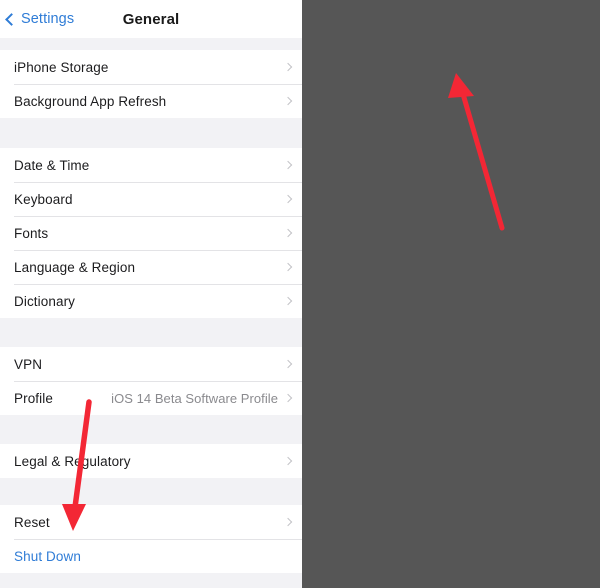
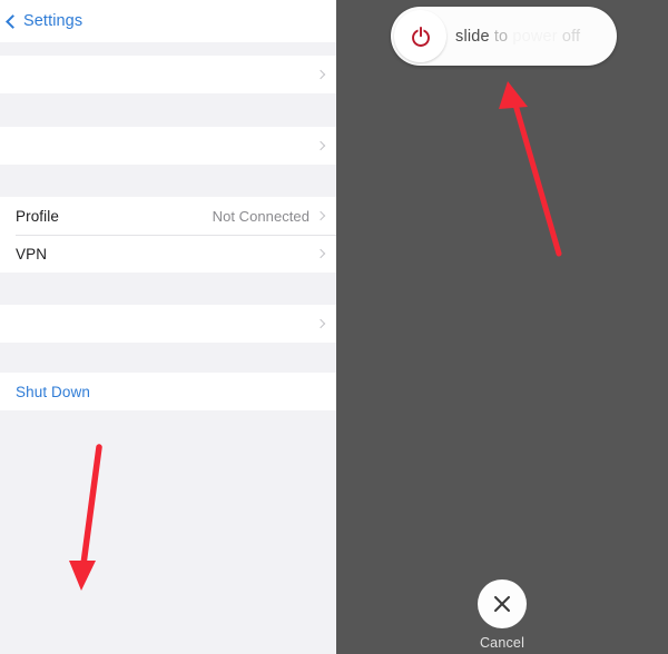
  Settings
- General
- iPhone Storage
- Background App Refresh
- Date & Time
- Keyboard
- Fonts
- Language & Region
- Dictionary
- VPN
+ Profile
+ Not Connected
- Profile
+ VPN
- iOS 14 Beta Software Profile
- Legal & Regulatory
- Reset
  Shut Down
+ slide
+ to
+ off
+ Cancel
